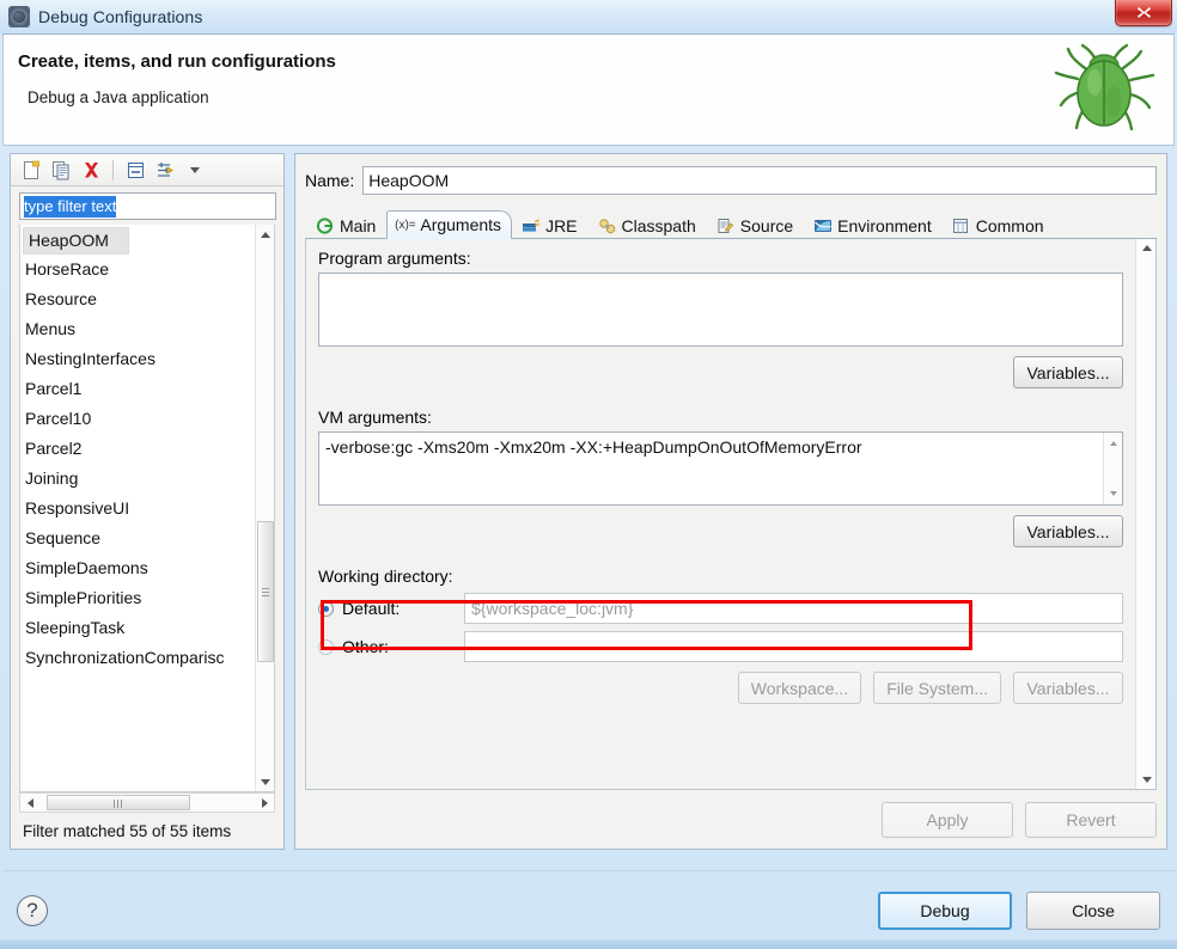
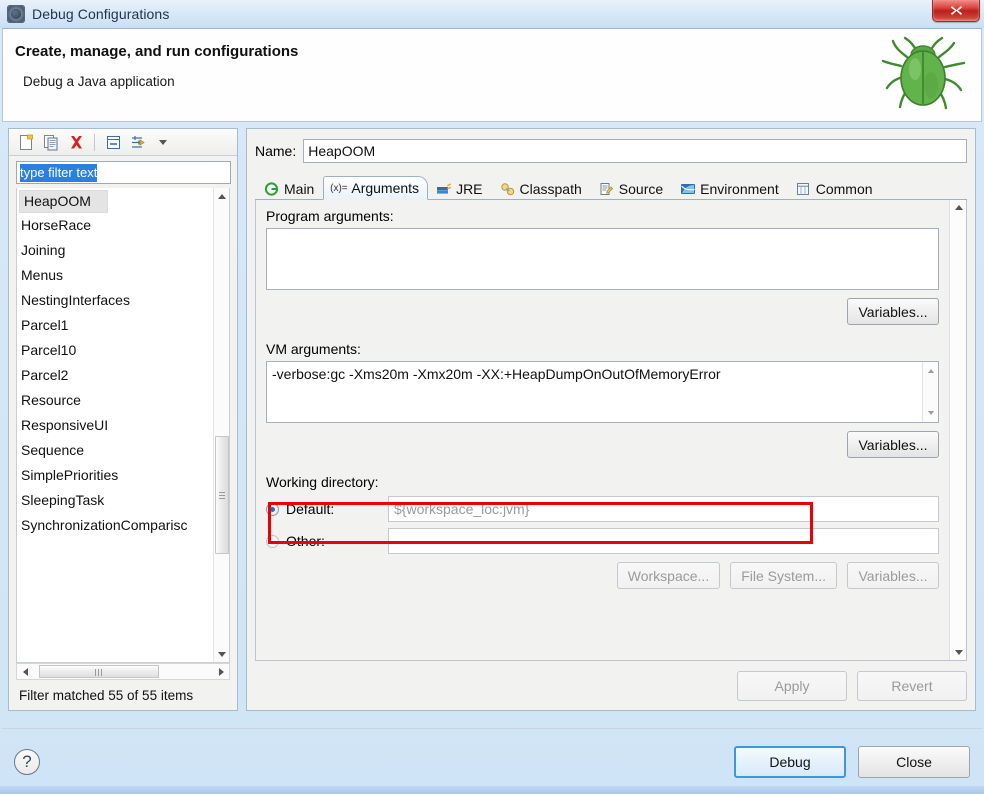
  Debug Configurations
- Create, items, and run configurations
+ Create, manage, and run configurations
  Debug a Java application
  type filter text
  HeapOOM
  HorseRace
- Resource
+ Joining
  Menus
  NestingInterfaces
  Parcel1
  Parcel10
  Parcel2
- Joining
+ Resource
  ResponsiveUI
  Sequence
- SimpleDaemons
  SimplePriorities
  SleepingTask
  SynchronizationComparisc
  Filter matched 55 of 55 items
  Name:
  HeapOOM
  Main
  (x)=
  Arguments
  JRE
  Classpath
  Source
  Environment
  Common
  Program arguments:
  Variables...
  VM arguments:
  -verbose:gc -Xms20m -Xmx20m -XX:+HeapDumpOnOutOfMemoryError
  Variables...
  Working directory:
  Default:
  ${workspace_loc:jvm}
  Other:
  Workspace...
  File System...
  Variables...
  Apply
  Revert
  ?
  Debug
  Close
